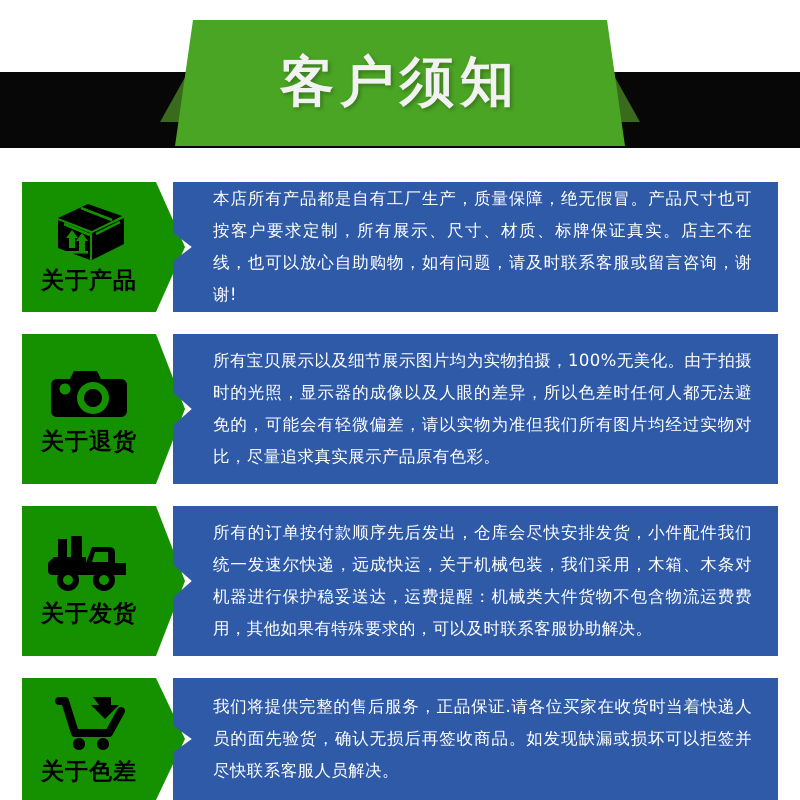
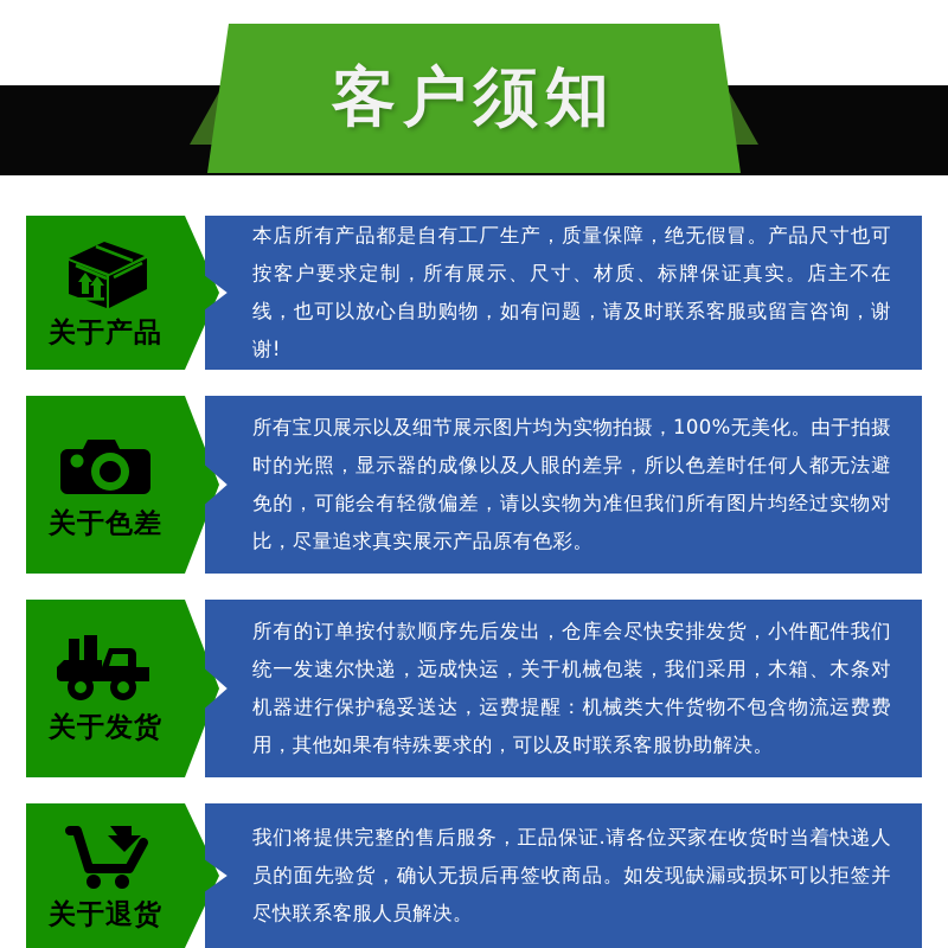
  客户须知
  关于产品
  本店所有产品都是自有工厂生产，质量保障，绝无假冒。产品尺寸也可按客户要求定制，所有展示、尺寸、材质、标牌保证真实。店主不在线，也可以放心自助购物，如有问题，请及时联系客服或留言咨询，谢谢!
- 关于退货
+ 关于色差
  所有宝贝展示以及细节展示图片均为实物拍摄，100%无美化。由于拍摄时的光照，显示器的成像以及人眼的差异，所以色差时任何人都无法避免的，可能会有轻微偏差，请以实物为准但我们所有图片均经过实物对比，尽量追求真实展示产品原有色彩。
  关于发货
  所有的订单按付款顺序先后发出，仓库会尽快安排发货，小件配件我们统一发速尔快递，远成快运，关于机械包装，我们采用，木箱、木条对机器进行保护稳妥送达，运费提醒：机械类大件货物不包含物流运费费用，其他如果有特殊要求的，可以及时联系客服协助解决。
- 关于色差
+ 关于退货
  我们将提供完整的售后服务，正品保证.请各位买家在收货时当着快递人员的面先验货，确认无损后再签收商品。如发现缺漏或损坏可以拒签并尽快联系客服人员解决。
